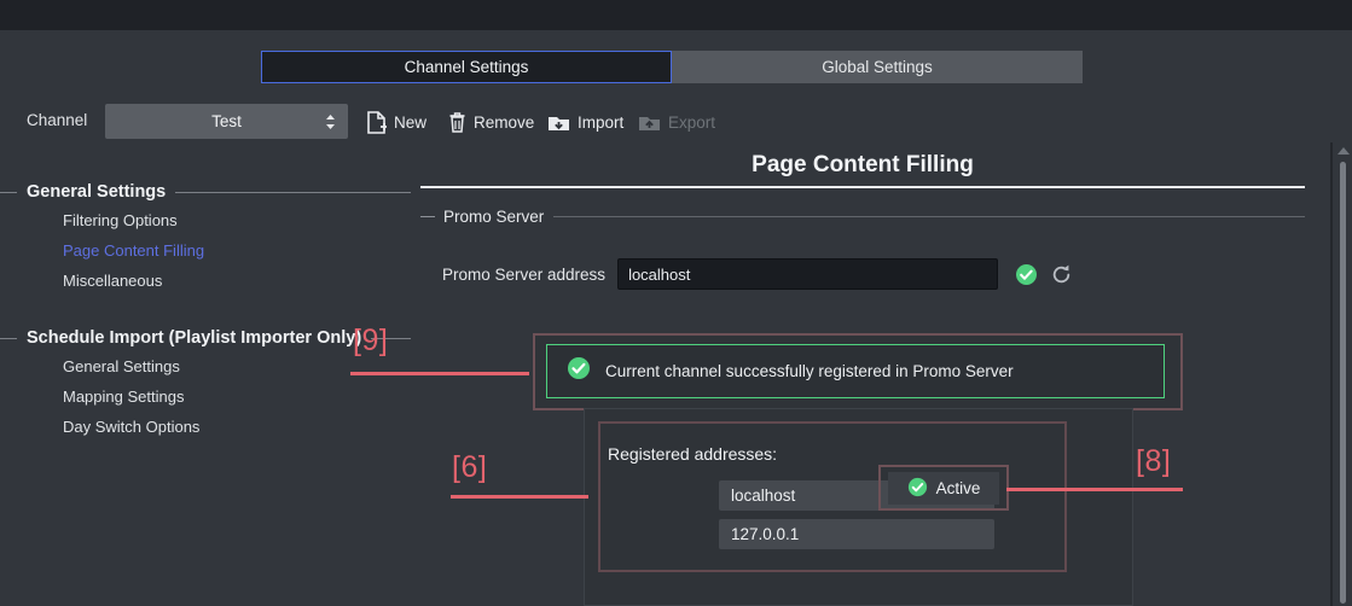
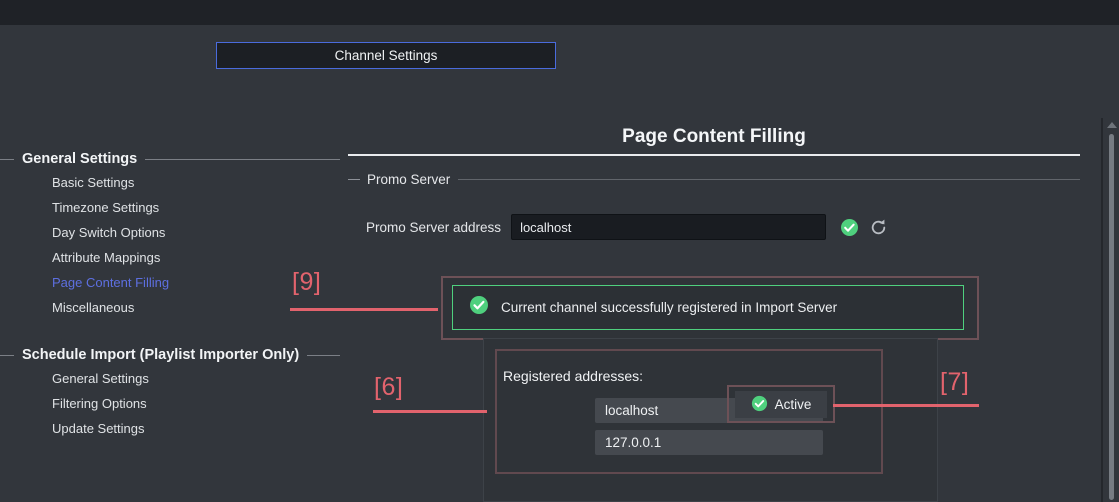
  Channel Settings
- Global Settings
- Channel
- Test
- New
- Remove
- Import
- Export
  General Settings
+ Basic Settings
+ Timezone Settings
- Filtering Options
+ Day Switch Options
+ Attribute Mappings
  Page Content Filling
  Miscellaneous
  Schedule Import (Playlist Importer Only)
  General Settings
- Mapping Settings
- Day Switch Options
+ Filtering Options
+ Update Settings
  Page Content Filling
  Promo Server
  Promo Server address
  localhost
- Current channel successfully registered in Promo Server
+ Current channel successfully registered in Import Server
  Registered addresses:
  localhost
  127.0.0.1
  Active
  [9]
  [6]
- [8]
+ [7]
